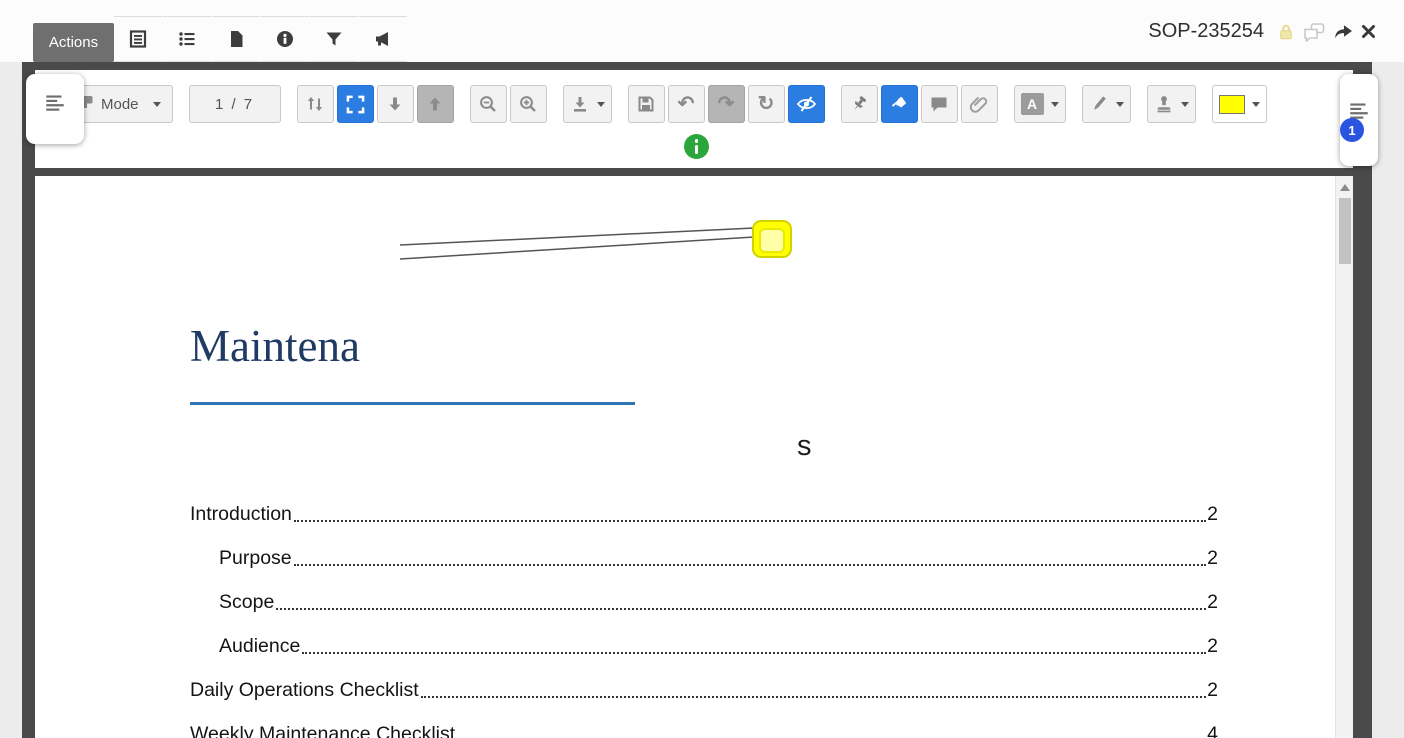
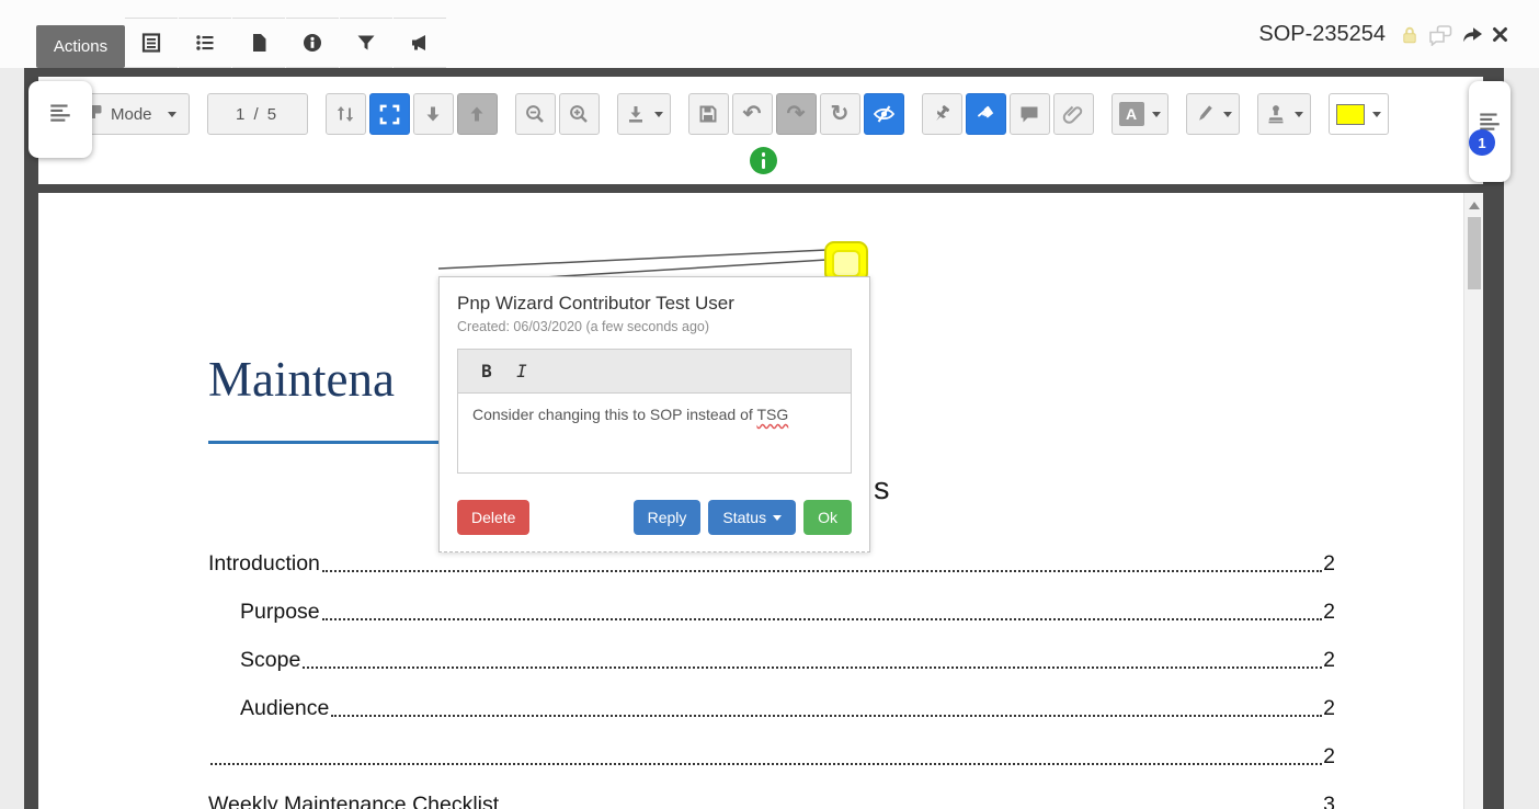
  Actions
  SOP-235254
  Mode
- 1 / 7
+ 1 / 5
  ↶
  ↷
  ↻
  A
  1
  Maintena
  s
  Introduction
  2
  Purpose
  2
  Scope
  2
  Audience
  2
- Daily Operations Checklist
  2
  Weekly Maintenance Checklist
- 4
+ 3
+ Pnp Wizard Contributor Test User
+ Created: 06/03/2020 (a few seconds ago)
+ B
+ I
+ Consider changing this to SOP instead of TSG
+ Delete
+ Reply
+ Status
+ Ok
